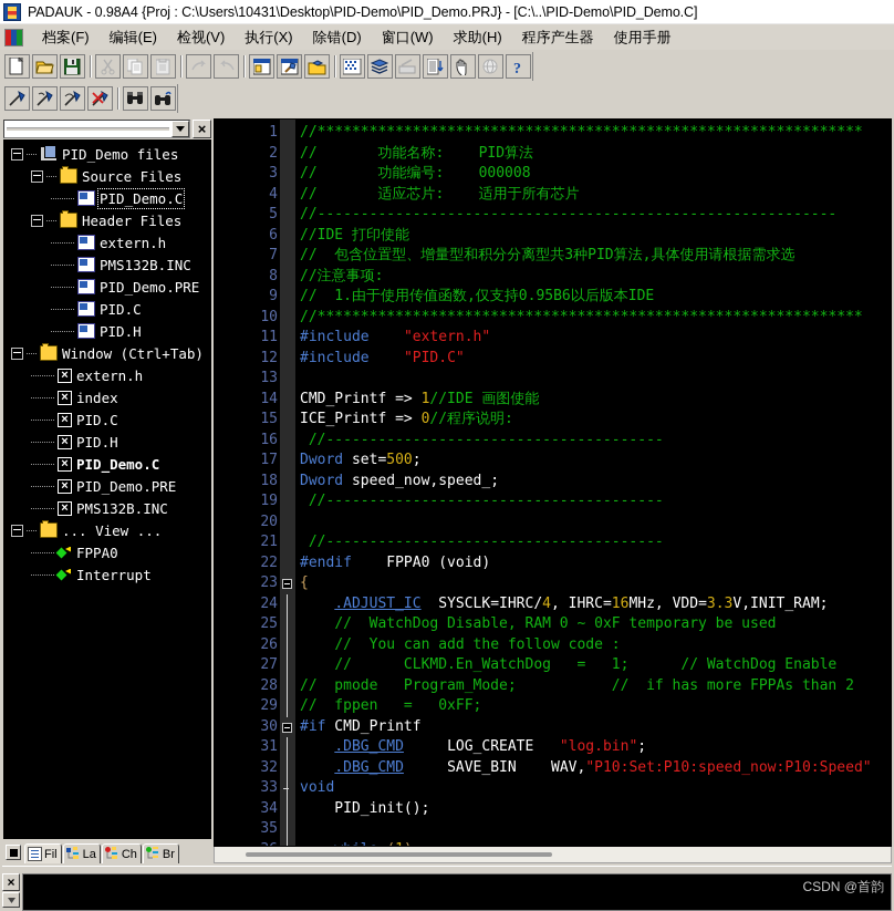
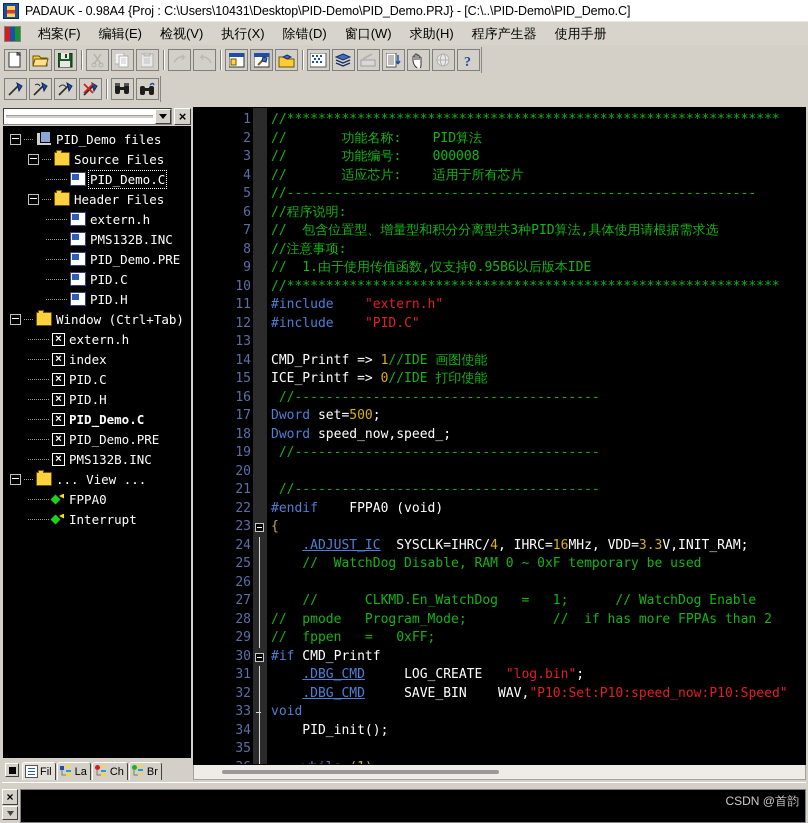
  PADAUK - 0.98A4 {Proj : C:\Users\10431\Desktop\PID-Demo\PID_Demo.PRJ} - [C:\..\PID-Demo\PID_Demo.C]
  档案(F)
  编辑(E)
  检视(V)
  执行(X)
  除错(D)
  窗口(W)
  求助(H)
  程序产生器
  使用手册
  ?
  ×
  PID_Demo files
  Source Files
  PID_Demo.C
  Header Files
  extern.h
  PMS132B.INC
  PID_Demo.PRE
  PID.C
  PID.H
  Window (Ctrl+Tab)
  ×
  extern.h
  ×
  index
  ×
  PID.C
  ×
  PID.H
  ×
  PID_Demo.C
  ×
  PID_Demo.PRE
  ×
  PMS132B.INC
  ... View ...
  FPPA0
  Interrupt
  Fil
  La
  Ch
  Br
  1
  2
  3
  4
  5
  6
  7
  8
  9
  10
  11
  12
  13
  14
  15
  16
  17
  18
  19
  20
  21
  22
  23
  24
  25
  26
  27
  28
  29
  30
  31
  32
  33
  34
  35
  //***************************************************************
  // 功能名称: PID算法
  // 功能编号: 000008
  // 适应芯片: 适用于所有芯片
  //------------------------------------------------------------
- //IDE 打印使能
+ //程序说明:
  // 包含位置型、增量型和积分分离型共3种PID算法,具体使用请根据需求选
  //注意事项:
  // 1.由于使用传值函数,仅支持0.95B6以后版本IDE
  //***************************************************************
  #include "extern.h"
  #include "PID.C"
  CMD_Printf => 1//IDE 画图使能
- ICE_Printf => 0//程序说明:
+ ICE_Printf => 0//IDE 打印使能
  //---------------------------------------
  Dword set=500;
  Dword speed_now,speed_;
  //---------------------------------------
  //---------------------------------------
  #endif FPPA0 (void)
  {
  .ADJUST_IC SYSCLK=IHRC/4, IHRC=16MHz, VDD=3.3V,INIT_RAM;
  // WatchDog Disable, RAM 0 ~ 0xF temporary be used
- // You can add the follow code :
  // CLKMD.En_WatchDog = 1; // WatchDog Enable
  // pmode Program_Mode; // if has more FPPAs than 2
  // fppen = 0xFF;
  #if CMD_Printf
  .DBG_CMD LOG_CREATE "log.bin";
  .DBG_CMD SAVE_BIN WAV,"P10:Set:P10:speed_now:P10:Speed"
  void
  PID_init();
  ×
  CSDN @首韵
